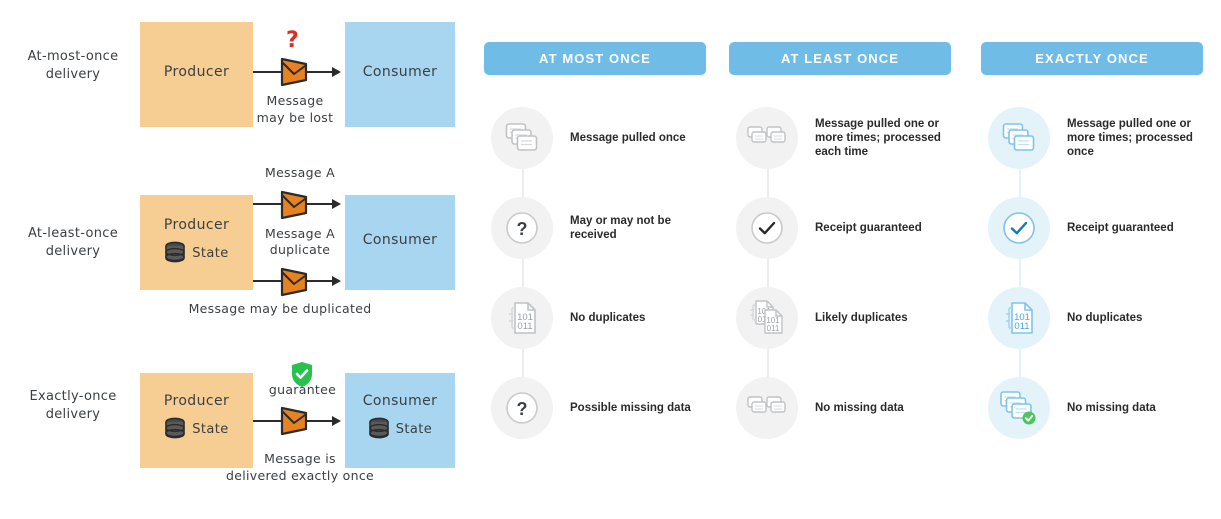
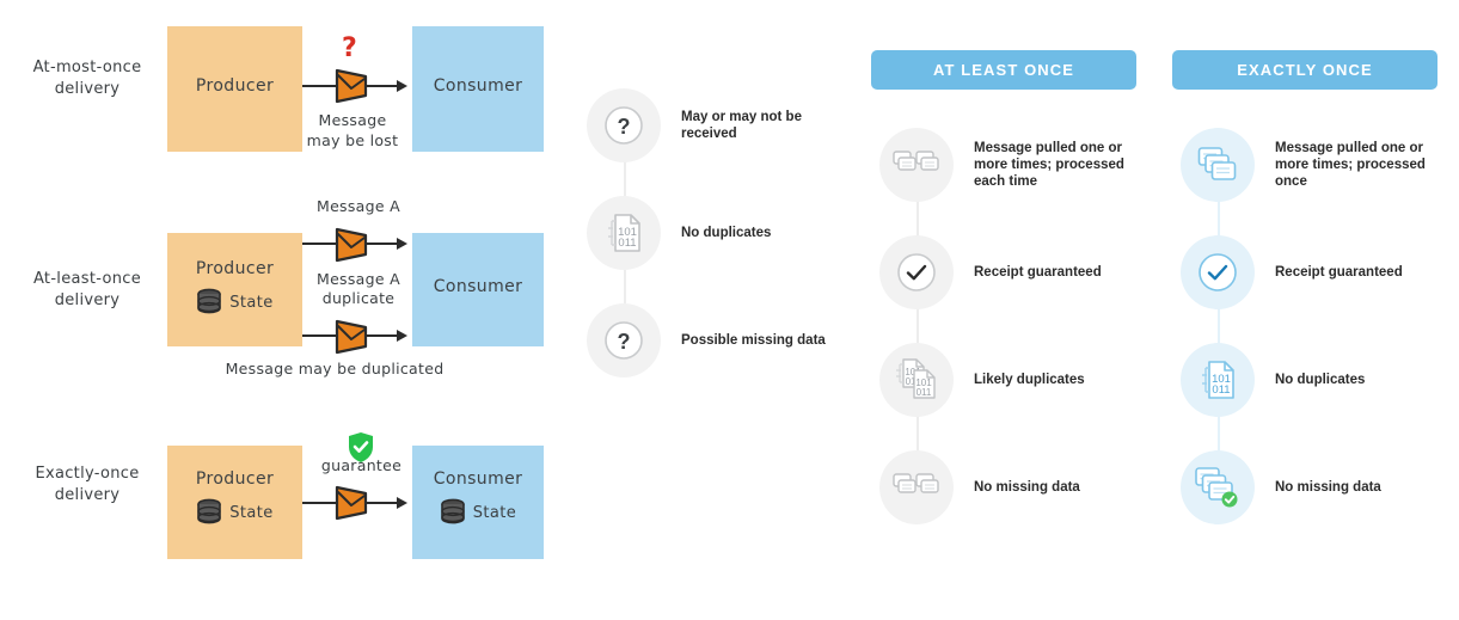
  At-most-once
  delivery
  Producer
  Consumer
  ?
  Message
  may be lost
  At-least-once
  delivery
  Producer
  State
  Consumer
  Message A
  Message A
  duplicate
  Message may be duplicated
  Exactly-once
  delivery
  Producer
  State
  Consumer
  State
  guarantee
- Message is
- delivered exactly once
- AT MOST ONCE
- Message pulled once
  ?
  May or may not be received
  101
  011
  No duplicates
  ?
  Possible missing data
  AT LEAST ONCE
  Message pulled one or more times; processed each time
  Receipt guaranteed
  101
  011
  Likely duplicates
  No missing data
  EXACTLY ONCE
  Message pulled one or more times; processed once
  Receipt guaranteed
  101
  011
  No duplicates
  No missing data
